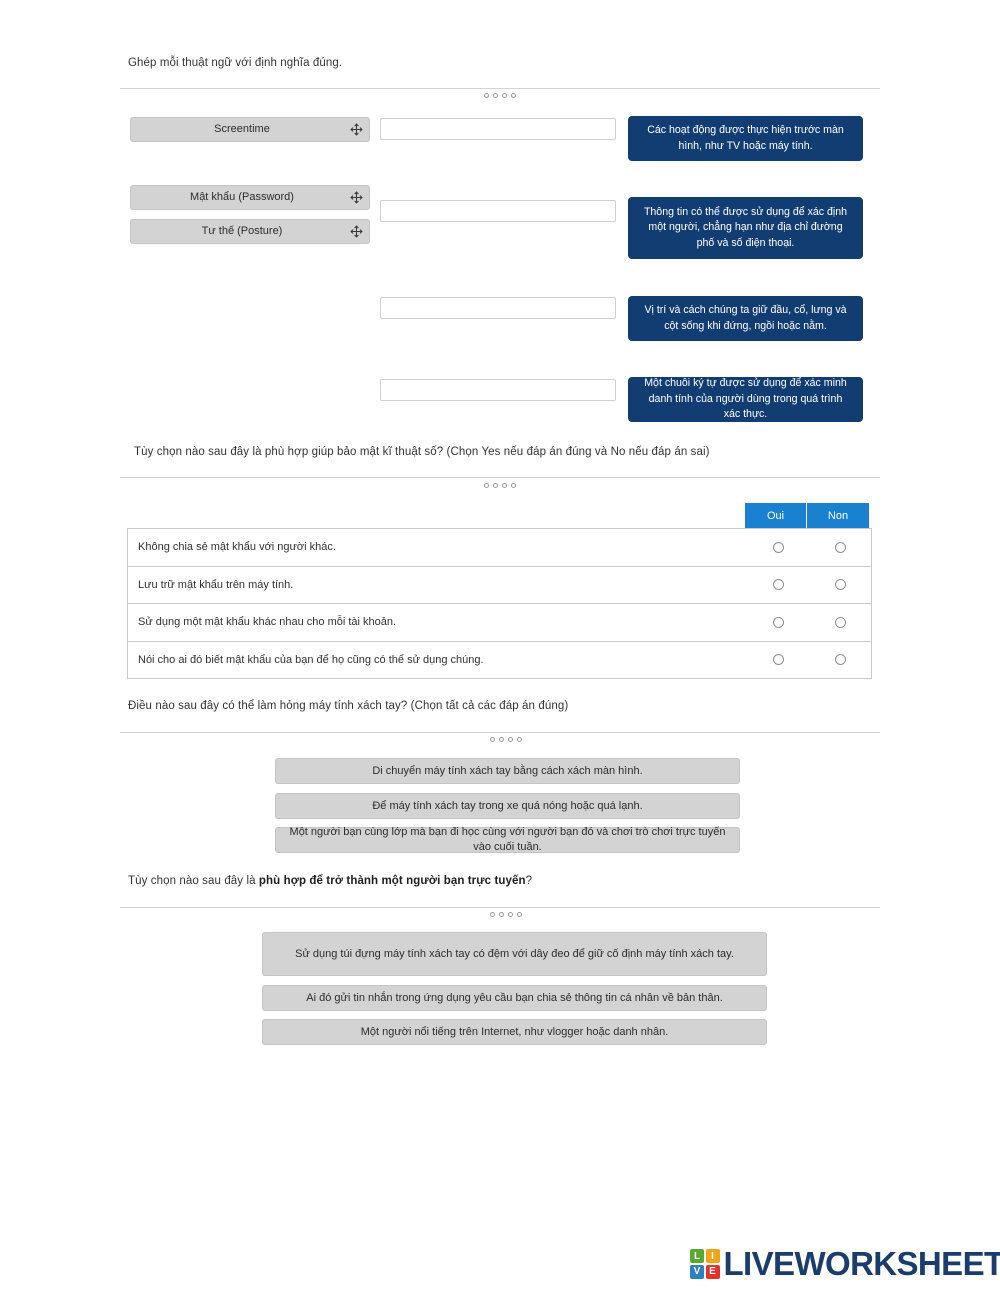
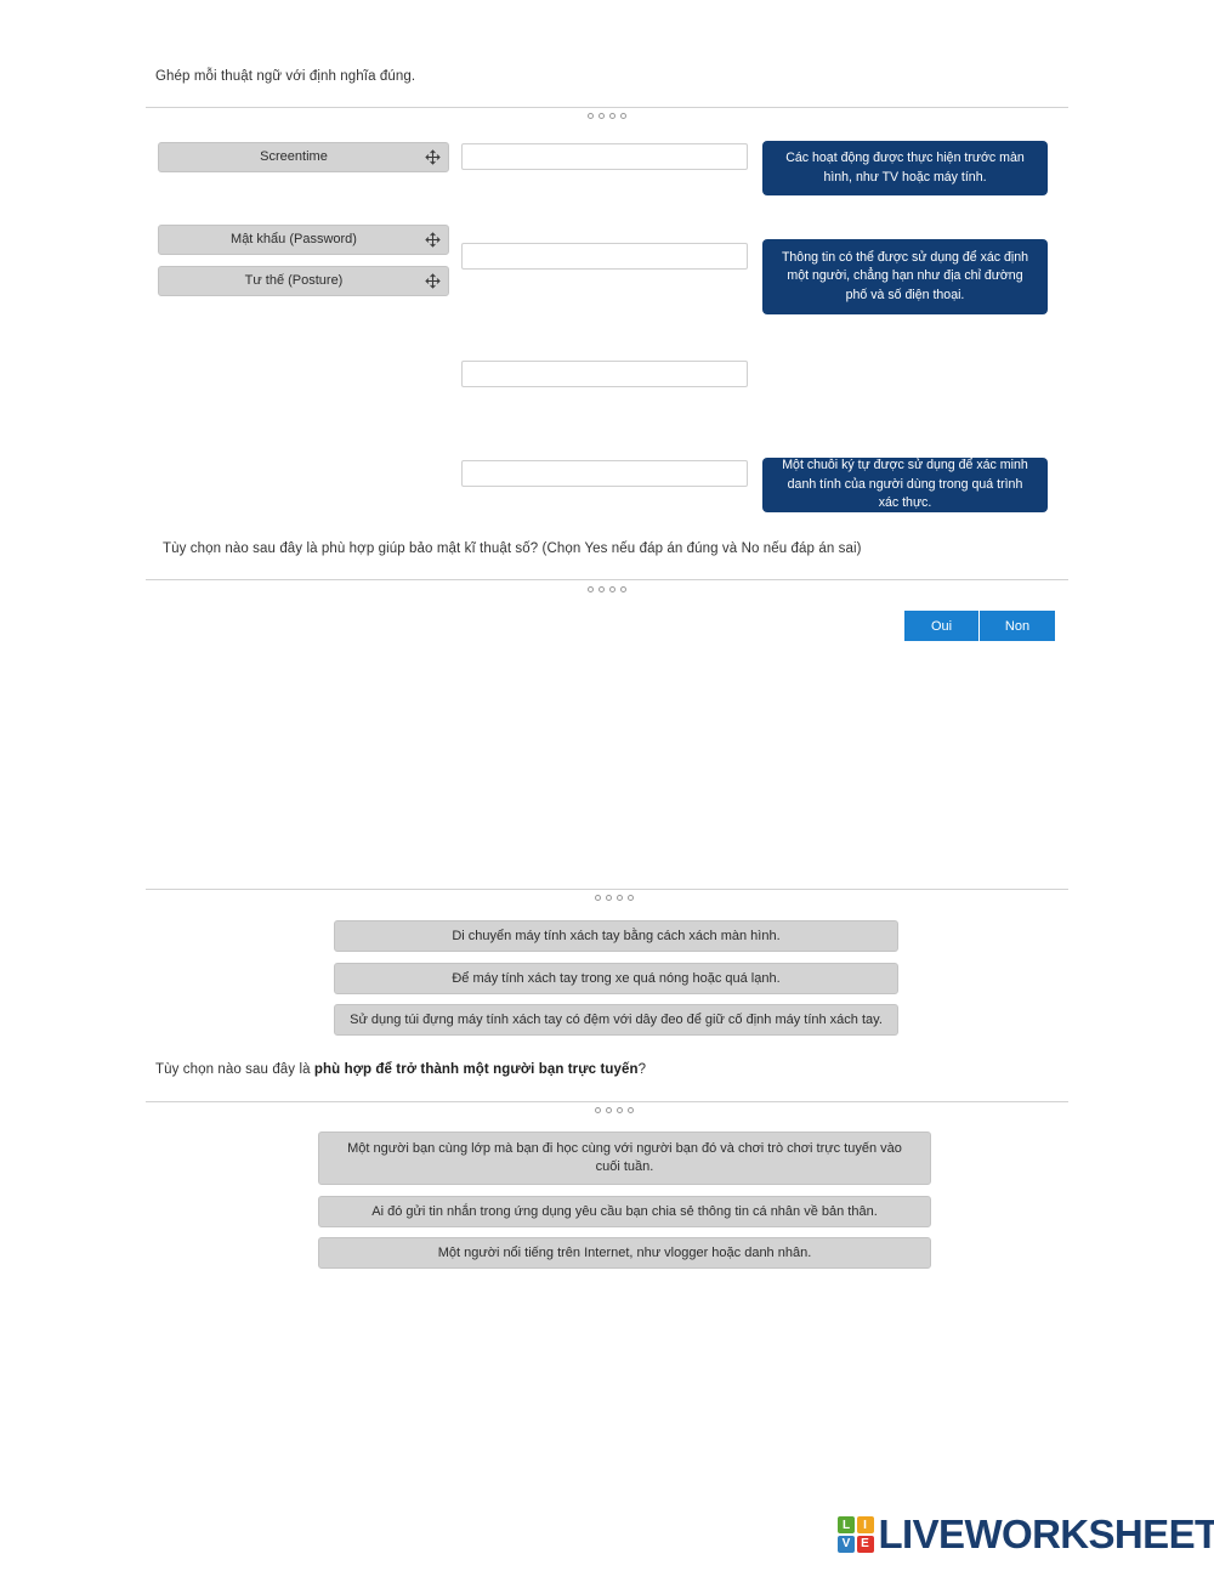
  Ghép mỗi thuật ngữ với định nghĩa đúng.
  Screentime
  Mật khẩu (Password)
  Tư thế (Posture)
  Các hoạt động được thực hiện trước màn hình, như TV hoặc máy tính.
  Thông tin có thể được sử dụng để xác định một người, chẳng hạn như địa chỉ đường phố và số điện thoại.
- Vị trí và cách chúng ta giữ đầu, cổ, lưng và cột sống khi đứng, ngồi hoặc nằm.
  Một chuỗi ký tự được sử dụng để xác minh danh tính của người dùng trong quá trình xác thực.
  Tùy chọn nào sau đây là phù hợp giúp bảo mật kĩ thuật số? (Chọn Yes nếu đáp án đúng và No nếu đáp án sai)
  Oui
  Non
- Không chia sẻ mật khẩu với người khác.
- Lưu trữ mật khẩu trên máy tính.
- Sử dụng một mật khẩu khác nhau cho mỗi tài khoản.
- Nói cho ai đó biết mật khẩu của bạn để họ cũng có thể sử dụng chúng.
- Điều nào sau đây có thể làm hỏng máy tính xách tay? (Chọn tất cả các đáp án đúng)
  Di chuyển máy tính xách tay bằng cách xách màn hình.
  Để máy tính xách tay trong xe quá nóng hoặc quá lạnh.
- Một người bạn cùng lớp mà bạn đi học cùng với người bạn đó và chơi trò chơi trực tuyến vào cuối tuần.
+ Sử dụng túi đựng máy tính xách tay có đệm với dây đeo để giữ cố định máy tính xách tay.
  Tùy chọn nào sau đây là phù hợp để trở thành một người bạn trực tuyến?
- Sử dụng túi đựng máy tính xách tay có đệm với dây đeo để giữ cố định máy tính xách tay.
+ Một người bạn cùng lớp mà bạn đi học cùng với người bạn đó và chơi trò chơi trực tuyến vào cuối tuần.
  Ai đó gửi tin nhắn trong ứng dụng yêu cầu bạn chia sẻ thông tin cá nhân về bản thân.
  Một người nổi tiếng trên Internet, như vlogger hoặc danh nhân.
  L
  I
  V
  E
  LIVEWORKSHEET
